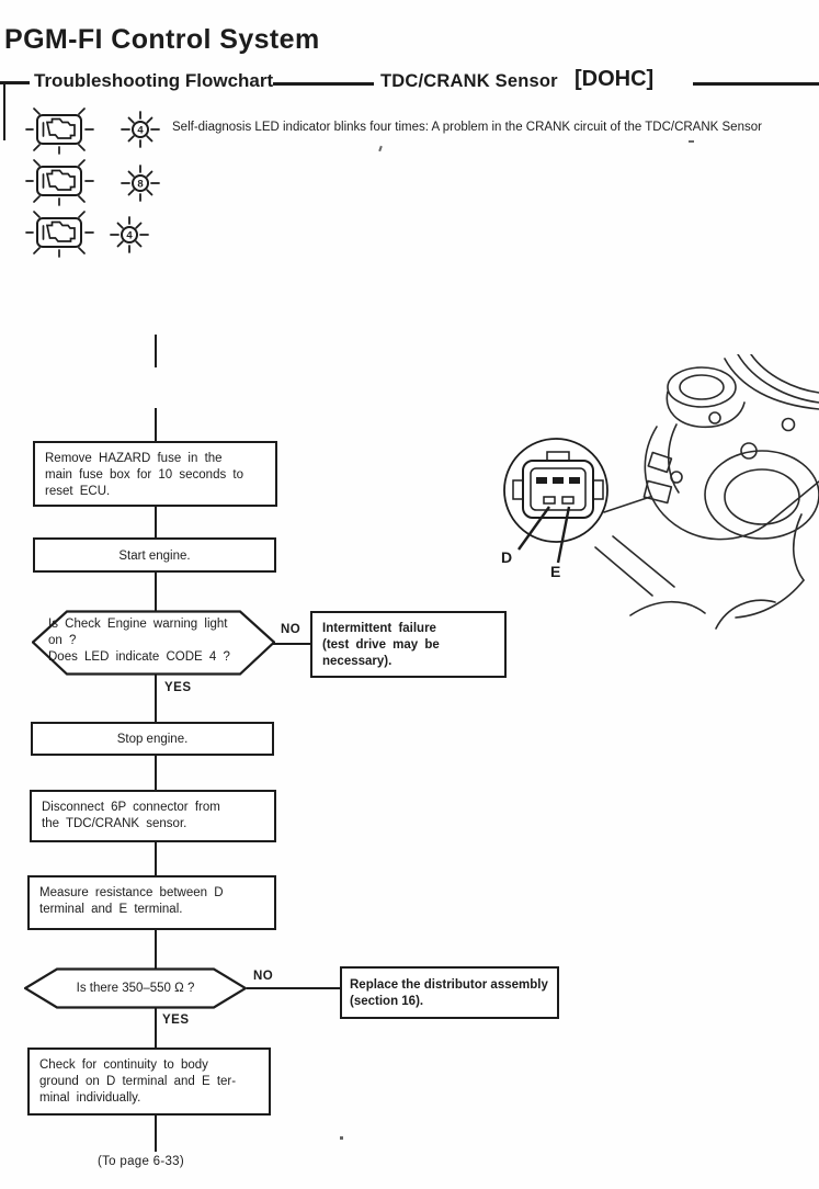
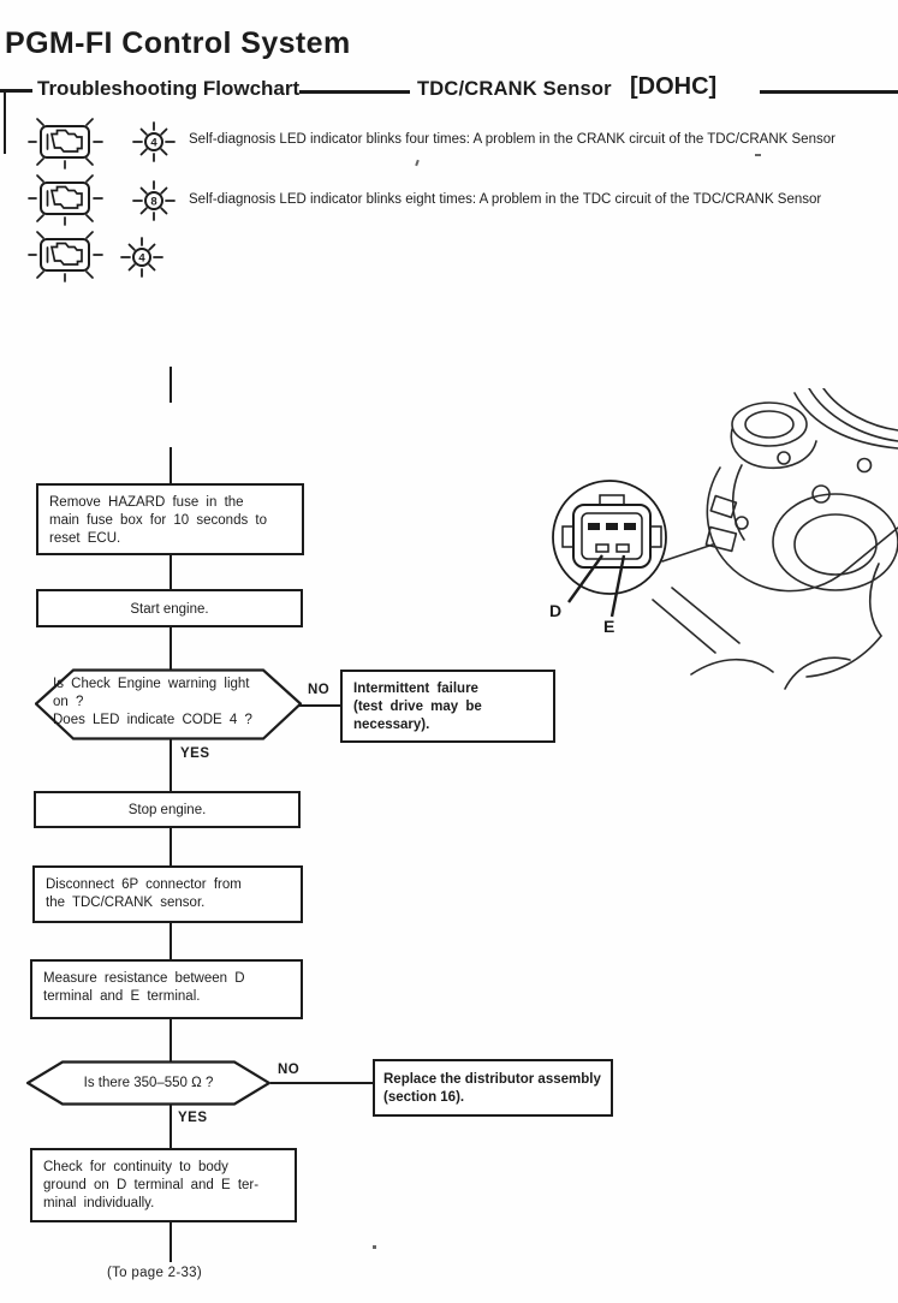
  PGM-FI Control System
  Troubleshooting Flowchart
  TDC/CRANK Sensor
  [DOHC]
  4
  Self-diagnosis LED indicator blinks four times: A problem in the CRANK circuit of the TDC/CRANK Sensor
  8
+ Self-diagnosis LED indicator blinks eight times: A problem in the TDC circuit of the TDC/CRANK Sensor
  4
  Remove HAZARD fuse in the
  main fuse box for 10 seconds to
  reset ECU.
  Start engine.
  Is Check Engine warning light
  on ?
  Does LED indicate CODE 4 ?
  NO
  Intermittent failure
  (test drive may be
  necessary).
  YES
  Stop engine.
  Disconnect 6P connector from
  the TDC/CRANK sensor.
  Measure resistance between D
  terminal and E terminal.
  Is there 350–550 Ω ?
  NO
  Replace the distributor assembly
  (section 16).
  YES
  Check for continuity to body
  ground on D terminal and E ter-
  minal individually.
- (To page 6-33)
+ (To page 2-33)
  D
  E
